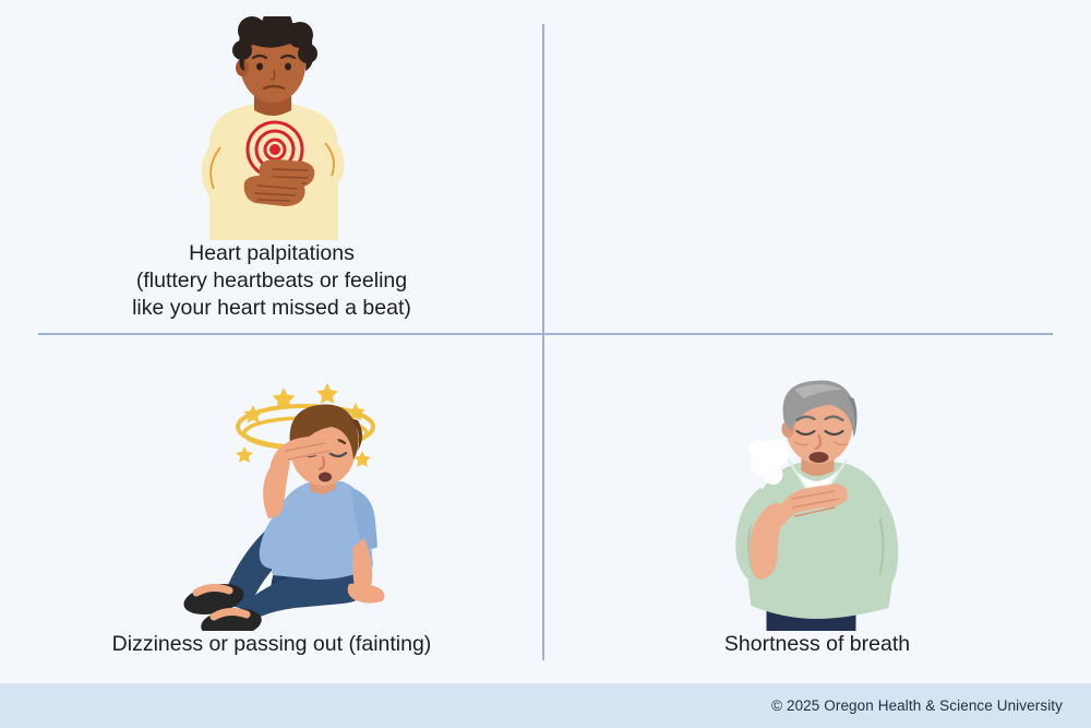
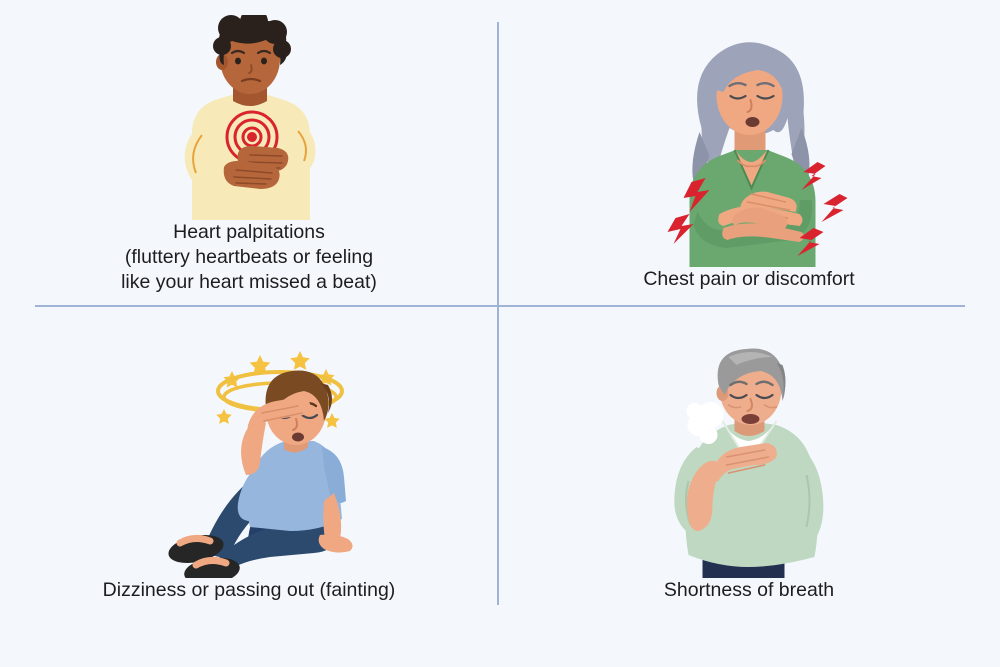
  Heart palpitations
  (fluttery heartbeats or feeling
  like your heart missed a beat)
+ Chest pain or discomfort
  Dizziness or passing out (fainting)
  Shortness of breath
- © 2025 Oregon Health & Science University
